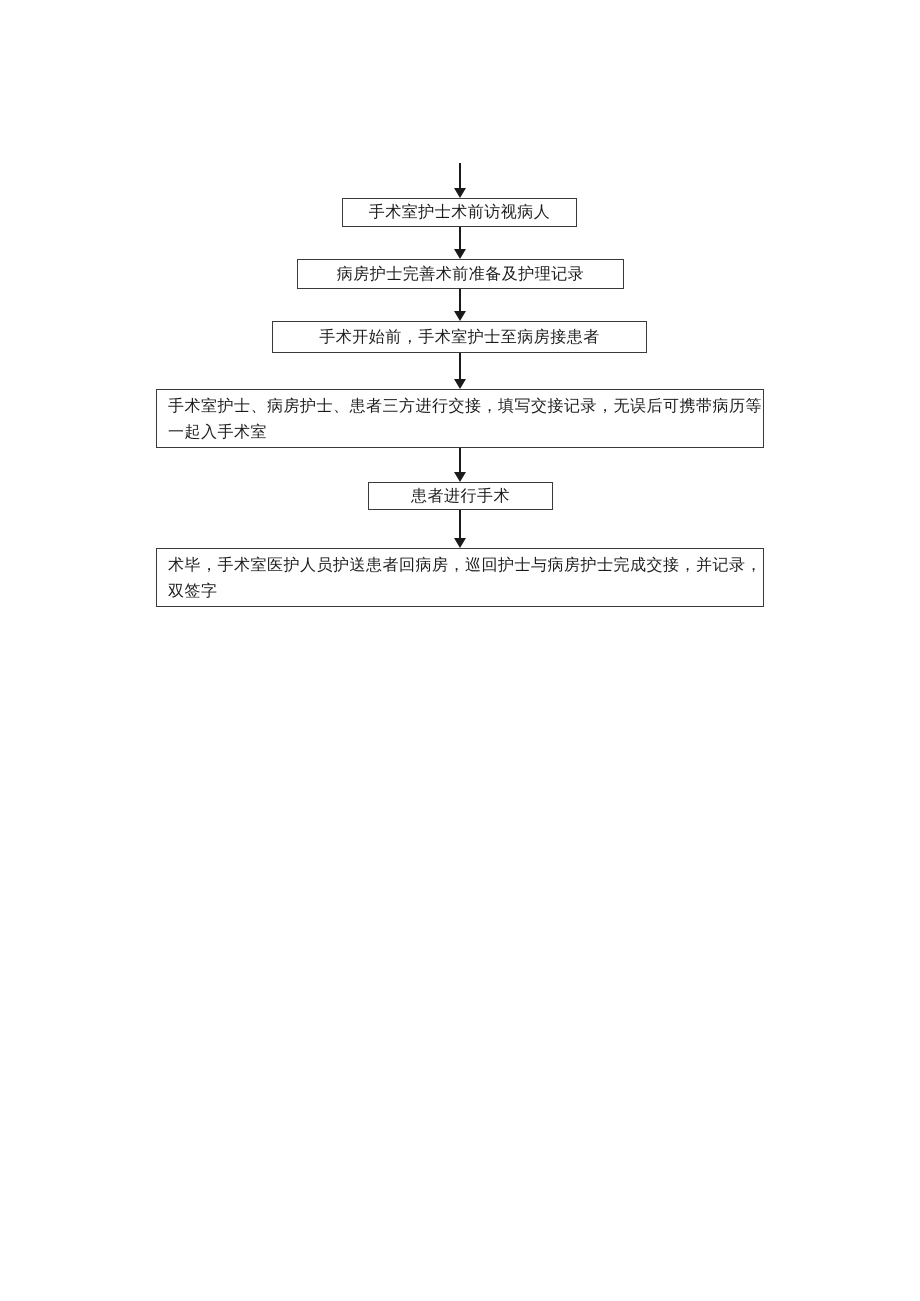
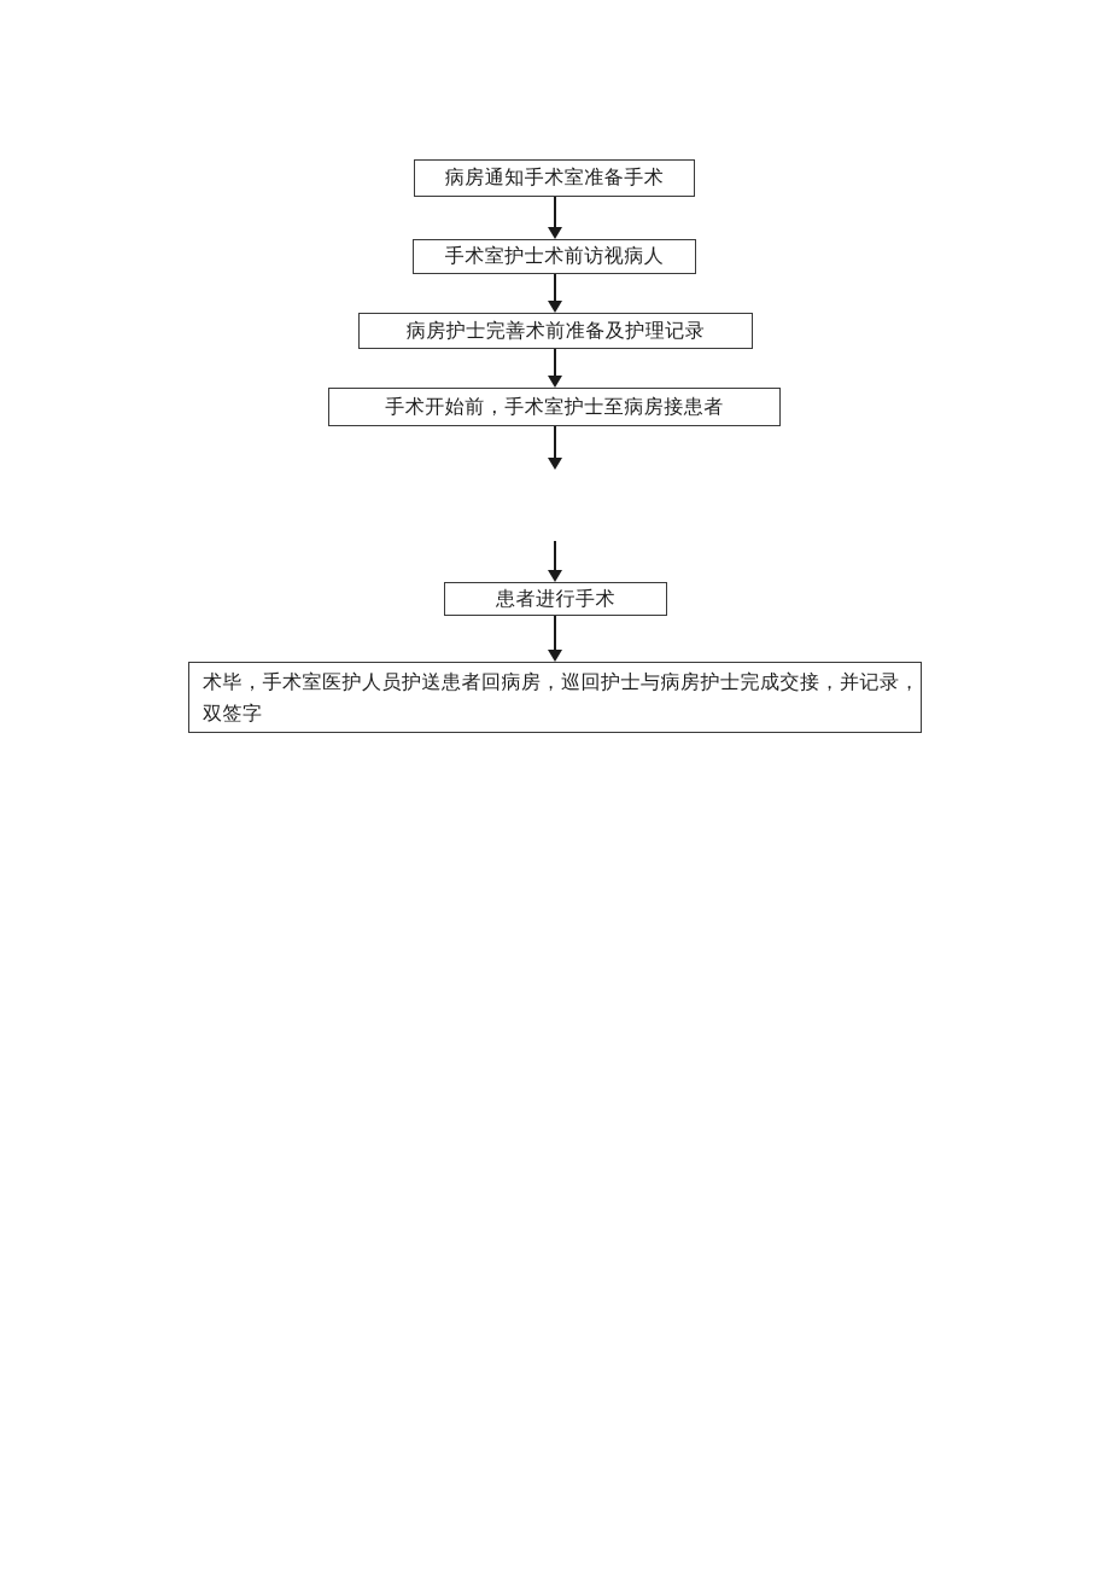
+ 病房通知手术室准备手术
  手术室护士术前访视病人
  病房护士完善术前准备及护理记录
  手术开始前，手术室护士至病房接患者
- 手术室护士、病房护士、患者三方进行交接，填写交接记录，无误后可携带病历等
- 一起入手术室
  患者进行手术
  术毕，手术室医护人员护送患者回病房，巡回护士与病房护士完成交接，并记录，
  双签字
